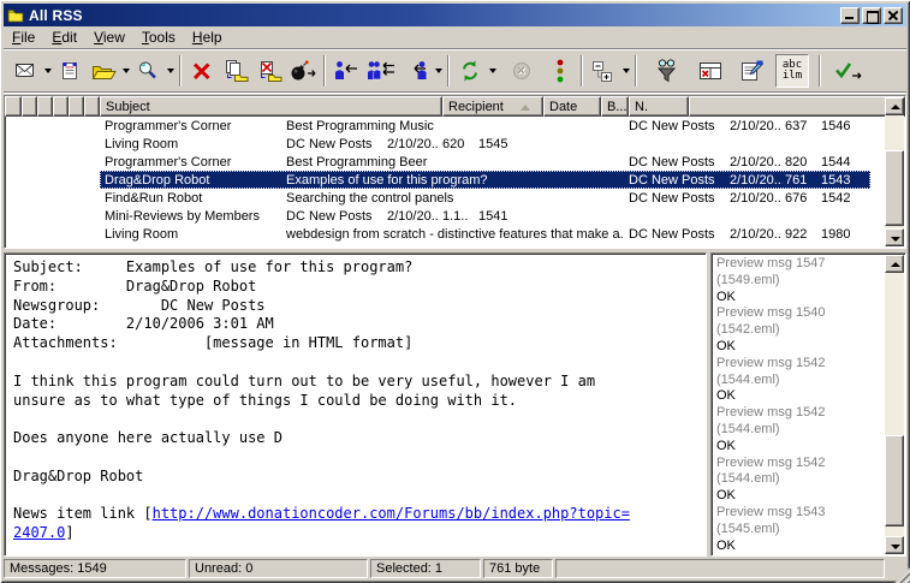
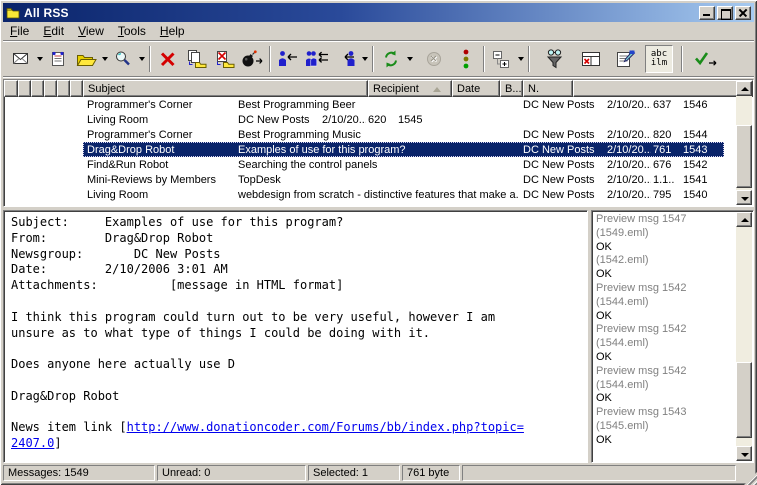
  All RSS
  File
  Edit
  View
  Tools
  Help
  abc
  ilm
  Subject
  Recipient
  Date
  B...
  N.
  Programmer's Corner
- Best Programming Music
+ Best Programming Beer
  DC New Posts
  2/10/20..
  637
  1546
  Living Room
  DC New Posts
  2/10/20..
  620
  1545
  Programmer's Corner
- Best Programming Beer
+ Best Programming Music
  DC New Posts
  2/10/20..
  820
  1544
  Drag&Drop Robot
  Examples of use for this program?
  DC New Posts
  2/10/20..
  761
  1543
  Find&Run Robot
  Searching the control panels
  DC New Posts
  2/10/20..
  676
  1542
  Mini-Reviews by Members
+ TopDesk
  DC New Posts
  2/10/20..
  1.1..
  1541
  Living Room
  webdesign from scratch - distinctive features that make a.
  DC New Posts
  2/10/20..
- 922
+ 795
- 1980
+ 1540
  Subject: Examples of use for this program?
  From: Drag&Drop Robot
  Newsgroup: DC New Posts
  Date: 2/10/2006 3:01 AM
  Attachments: [message in HTML format]
  I think this program could turn out to be very useful, however I am
  unsure as to what type of things I could be doing with it.
  Does anyone here actually use D
  Drag&Drop Robot
  News item link [http://www.donationcoder.com/Forums/bb/index.php?topic=
  2407.0]
  Preview msg 1547
  (1549.eml)
  OK
- Preview msg 1540
  (1542.eml)
  OK
  Preview msg 1542
  (1544.eml)
  OK
  Preview msg 1542
  (1544.eml)
  OK
  Preview msg 1542
  (1544.eml)
  OK
  Preview msg 1543
  (1545.eml)
  OK
  Messages: 1549
  Unread: 0
  Selected: 1
  761 byte
